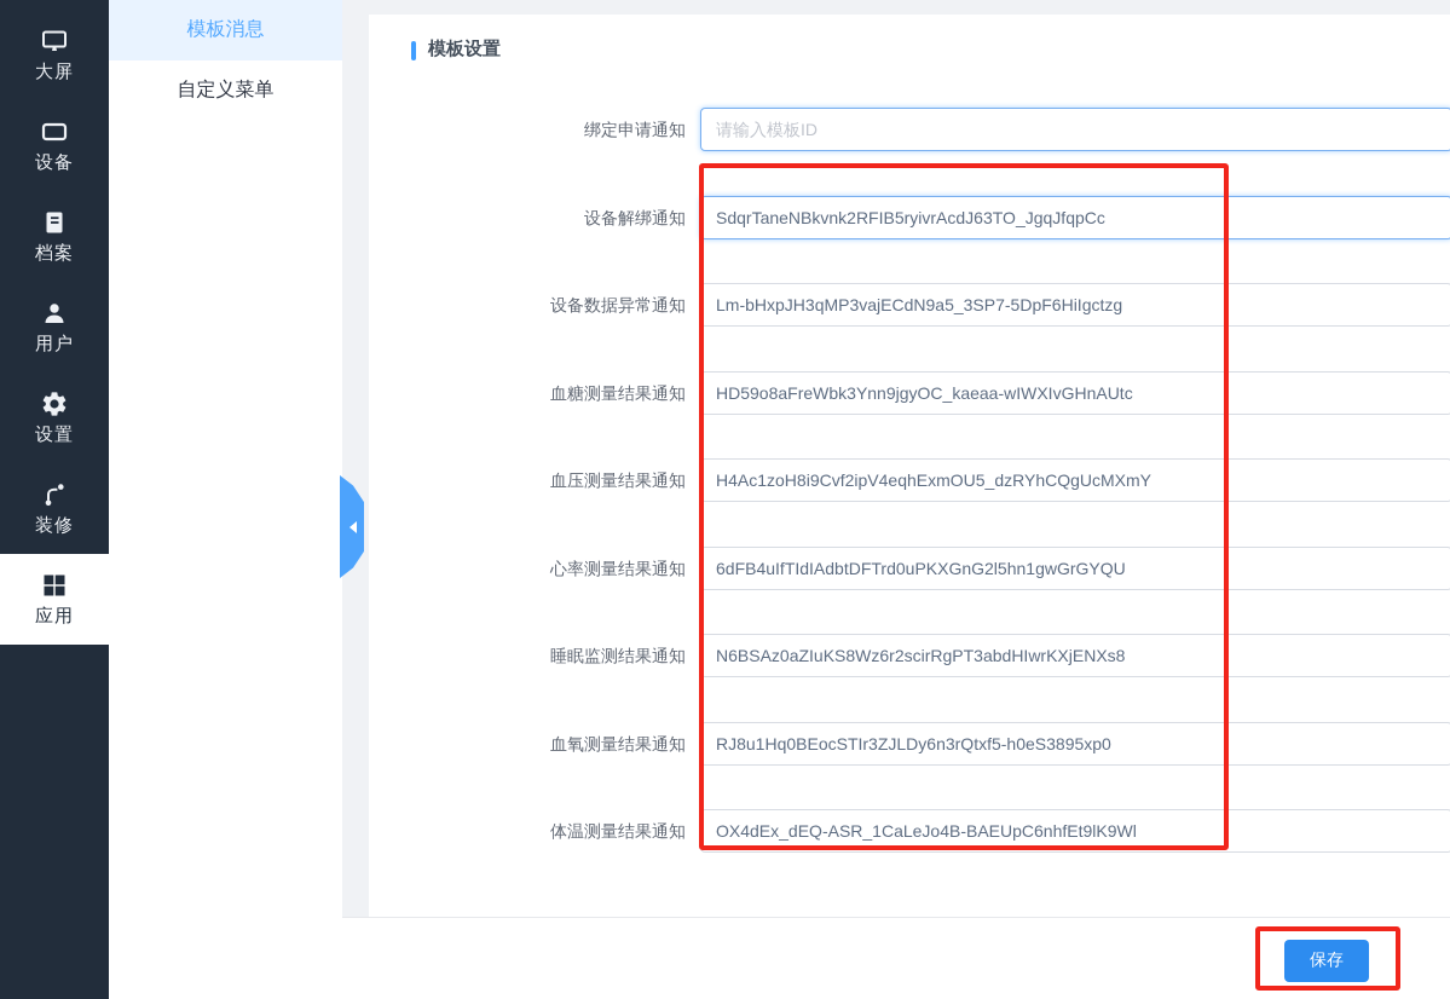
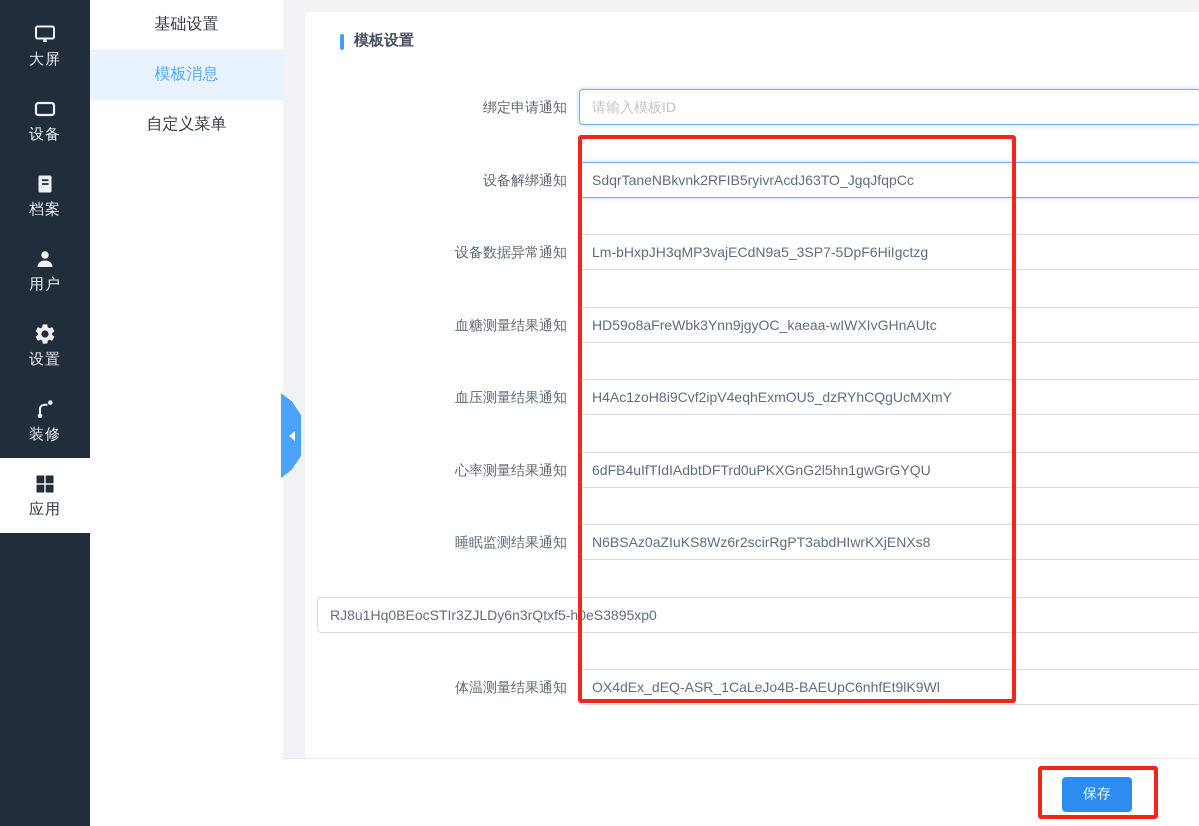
  大屏
  设备
  档案
  用户
  设置
  装修
  应用
+ 基础设置
  模板消息
  自定义菜单
  模板设置
  绑定申请通知
  请输入模板ID
  设备解绑通知
  SdqrTaneNBkvnk2RFIB5ryivrAcdJ63TO_JgqJfqpCc
  设备数据异常通知
  Lm-bHxpJH3qMP3vajECdN9a5_3SP7-5DpF6HiIgctzg
  血糖测量结果通知
  HD59o8aFreWbk3Ynn9jgyOC_kaeaa-wIWXIvGHnAUtc
  血压测量结果通知
  H4Ac1zoH8i9Cvf2ipV4eqhExmOU5_dzRYhCQgUcMXmY
  心率测量结果通知
  6dFB4uIfTIdIAdbtDFTrd0uPKXGnG2l5hn1gwGrGYQU
  睡眠监测结果通知
  N6BSAz0aZIuKS8Wz6r2scirRgPT3abdHIwrKXjENXs8
- 血氧测量结果通知
  RJ8u1Hq0BEocSTIr3ZJLDy6n3rQtxf5-h0eS3895xp0
  体温测量结果通知
  OX4dEx_dEQ-ASR_1CaLeJo4B-BAEUpC6nhfEt9lK9Wl
  保存
